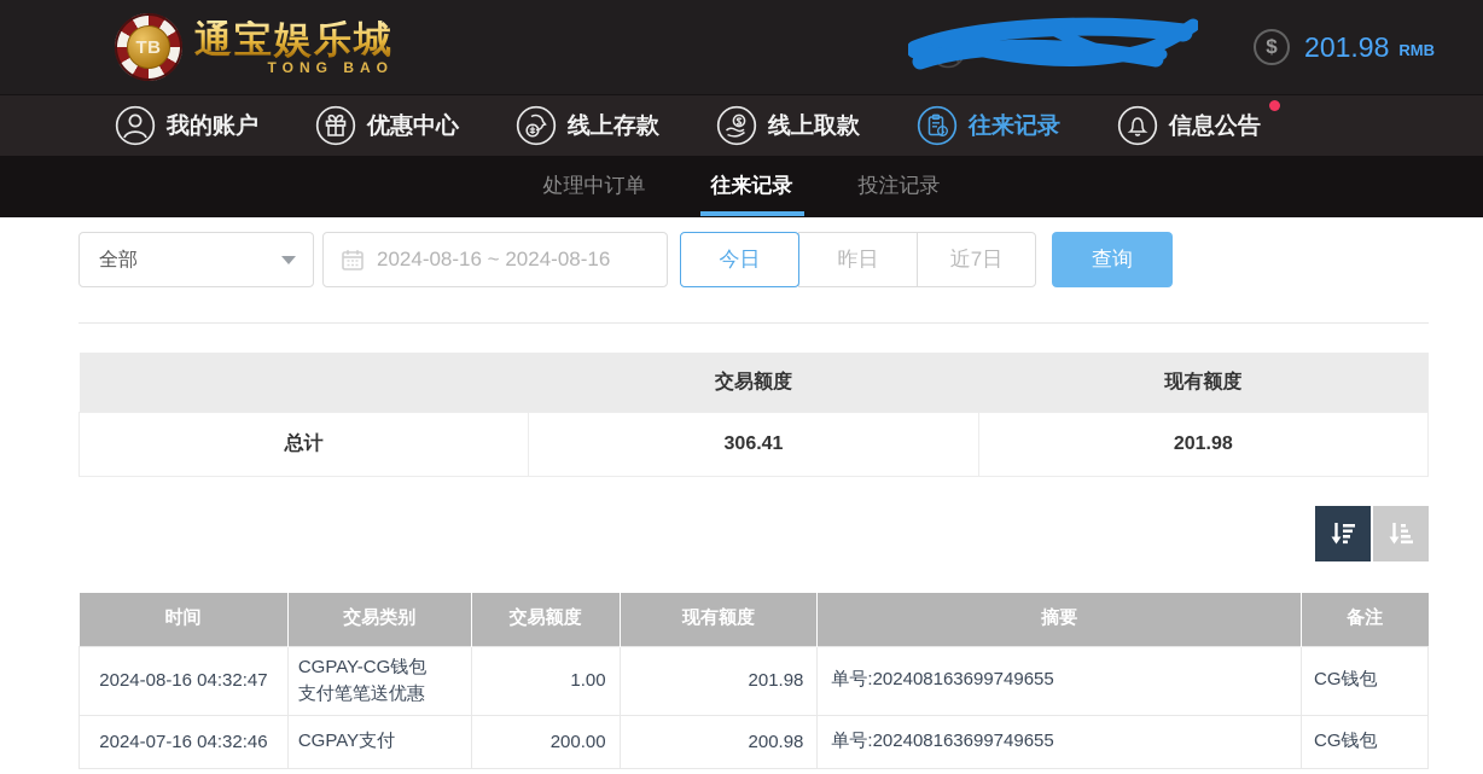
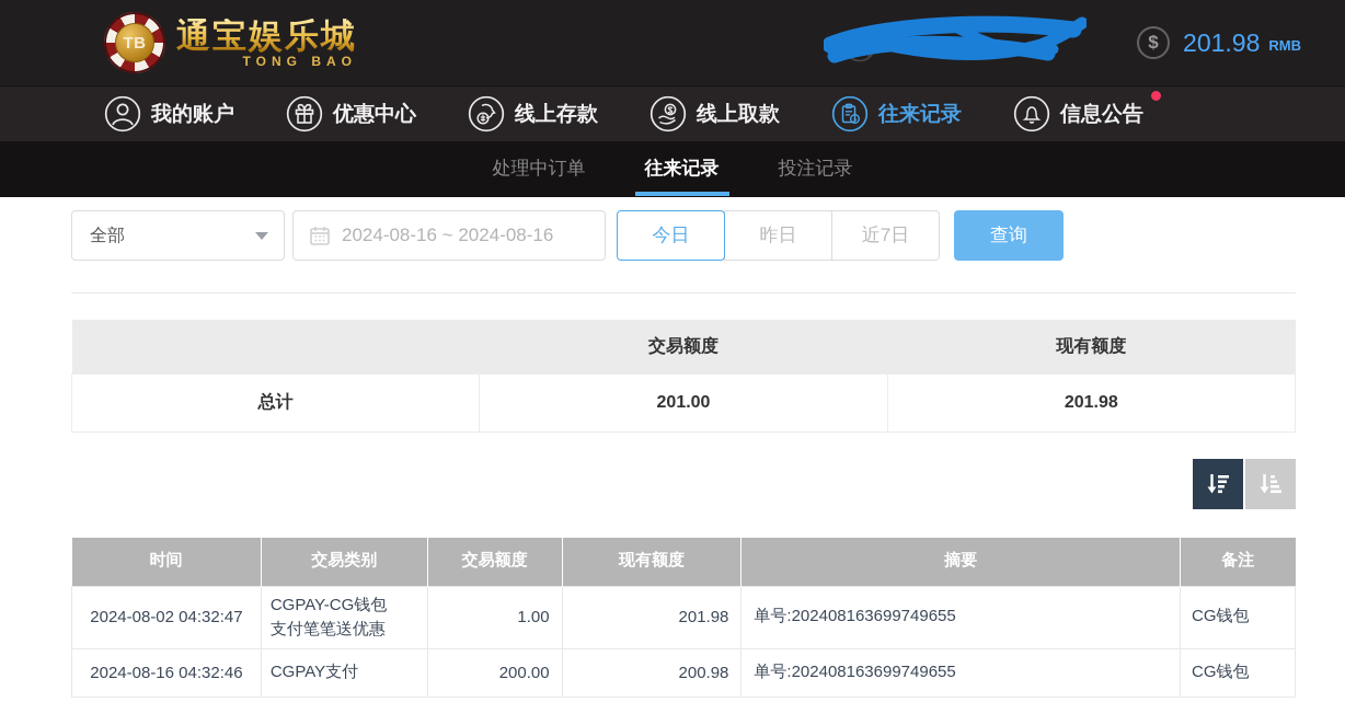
  TB
  通宝娱乐城
  TONG BAO
  $
  201.98
  RMB
  我的账户
  优惠中心
  线上存款
  线上取款
  往来记录
  信息公告
  处理中订单
  往来记录
  投注记录
  全部
  2024-08-16 ~ 2024-08-16
  今日
  昨日
  近7日
  查询
  	交易额度	现有额度
- 总计	306.41	201.98
+ 总计	201.00	201.98
  时间	交易类别	交易额度	现有额度	摘要	备注
- 2024-08-16 04:32:47	CGPAY-CG钱包 支付笔笔送优惠	1.00	201.98	单号:202408163699749655	CG钱包
+ 2024-08-02 04:32:47	CGPAY-CG钱包 支付笔笔送优惠	1.00	201.98	单号:202408163699749655	CG钱包
- 2024-07-16 04:32:46	CGPAY支付	200.00	200.98	单号:202408163699749655	CG钱包
+ 2024-08-16 04:32:46	CGPAY支付	200.00	200.98	单号:202408163699749655	CG钱包
